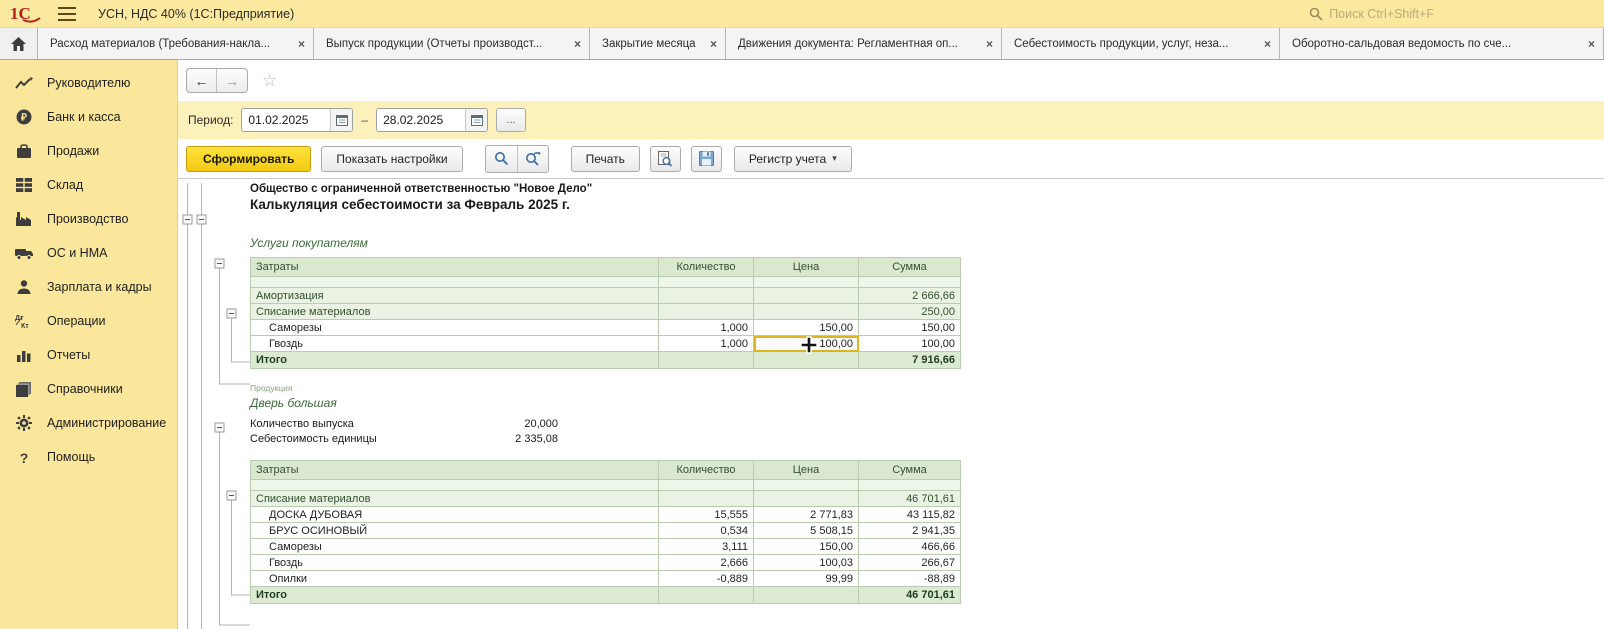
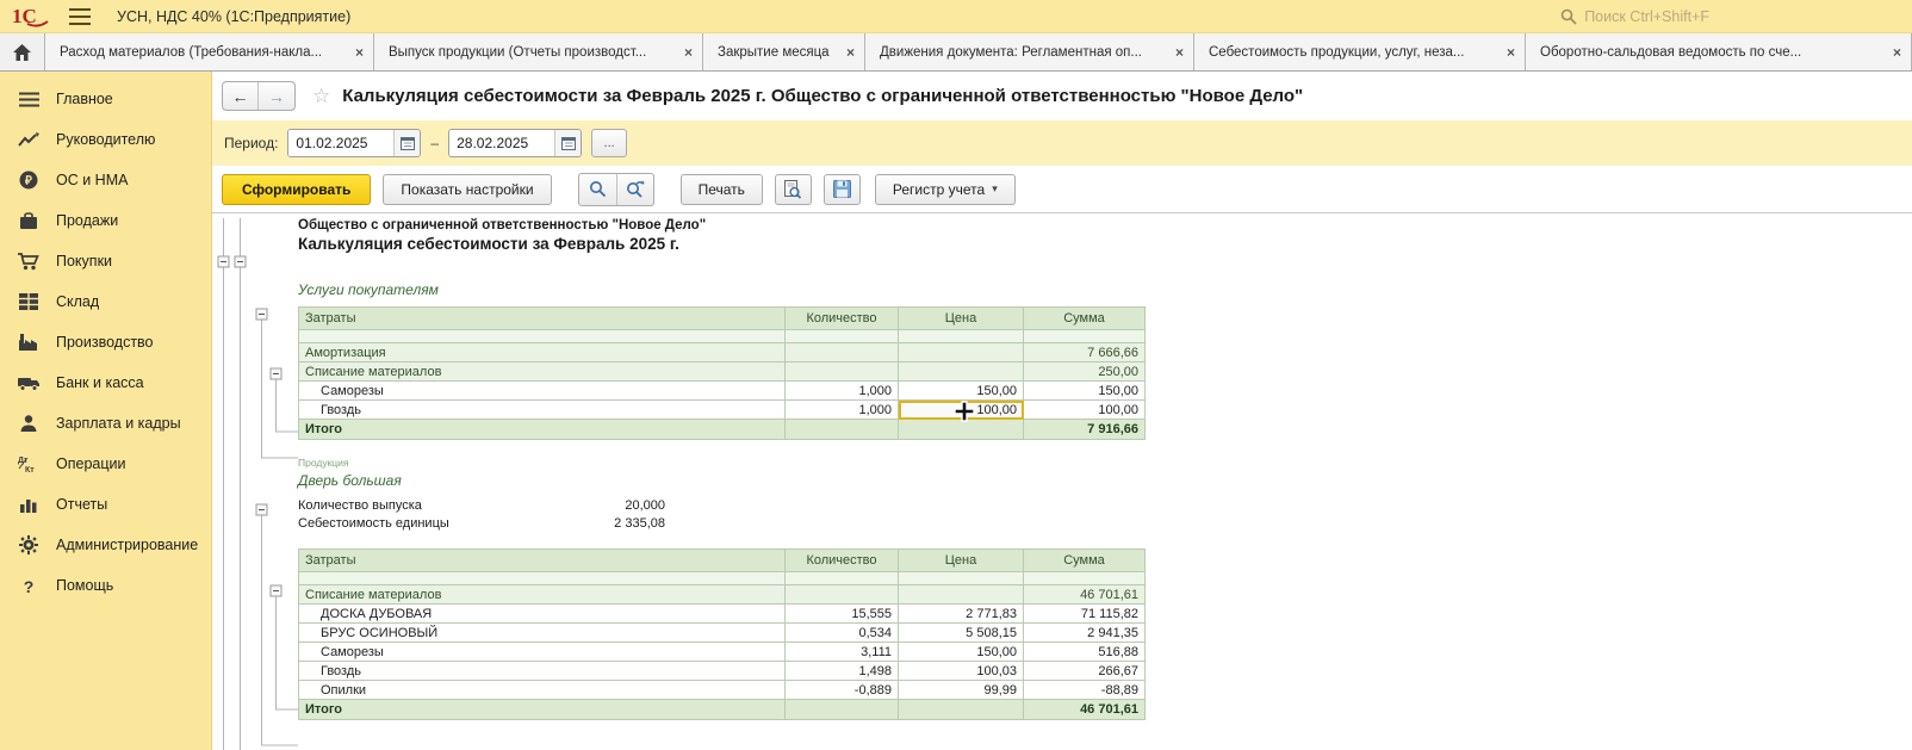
  1С
  УСН, НДС 40% (1С:Предприятие)
  Поиск Ctrl+Shift+F
  Расход материалов (Требования-накла...
  ×
  Выпуск продукции (Отчеты производст...
  ×
  Закрытие месяца
  ×
  Движения документа: Регламентная оп...
  ×
  Себестоимость продукции, услуг, неза...
  ×
  Оборотно-сальдовая ведомость по сче...
  ×
+ Главное
  Руководителю
  ₽
- Банк и касса
+ ОС и НМА
  Продажи
+ Покупки
  Склад
  Производство
- ОС и НМА
+ Банк и касса
  Зарплата и кадры
  Операции
  Отчеты
- Справочники
  Администрирование
  ?
  Помощь
  ←
  →
  ☆
+ Калькуляция себестоимости за Февраль 2025 г. Общество с ограниченной ответственностью "Новое Дело"
  Период:
  01.02.2025
  –
  28.02.2025
  ...
  Сформировать
  Показать настройки
  Печать
  Регистр учета
  ▾
  Общество с ограниченной ответственностью "Новое Дело"
  Калькуляция себестоимости за Февраль 2025 г.
  Услуги покупателям
  Затраты	Количество	Цена	Сумма
- Амортизация			2 666,66
+ Амортизация			7 666,66
  Списание материалов			250,00
  Саморезы	1,000	150,00	150,00
  Гвоздь	1,000	100,00	100,00
  Итого			7 916,66
  Продукция
  Дверь большая
  Количество выпуска
  20,000
  Себестоимость единицы
  2 335,08
  Затраты	Количество	Цена	Сумма
  Списание материалов			46 701,61
- ДОСКА ДУБОВАЯ	15,555	2 771,83	43 115,82
+ ДОСКА ДУБОВАЯ	15,555	2 771,83	71 115,82
  БРУС ОСИНОВЫЙ	0,534	5 508,15	2 941,35
- Саморезы	3,111	150,00	466,66
+ Саморезы	3,111	150,00	516,88
- Гвоздь	2,666	100,03	266,67
+ Гвоздь	1,498	100,03	266,67
  Опилки	-0,889	99,99	-88,89
  Итого			46 701,61
